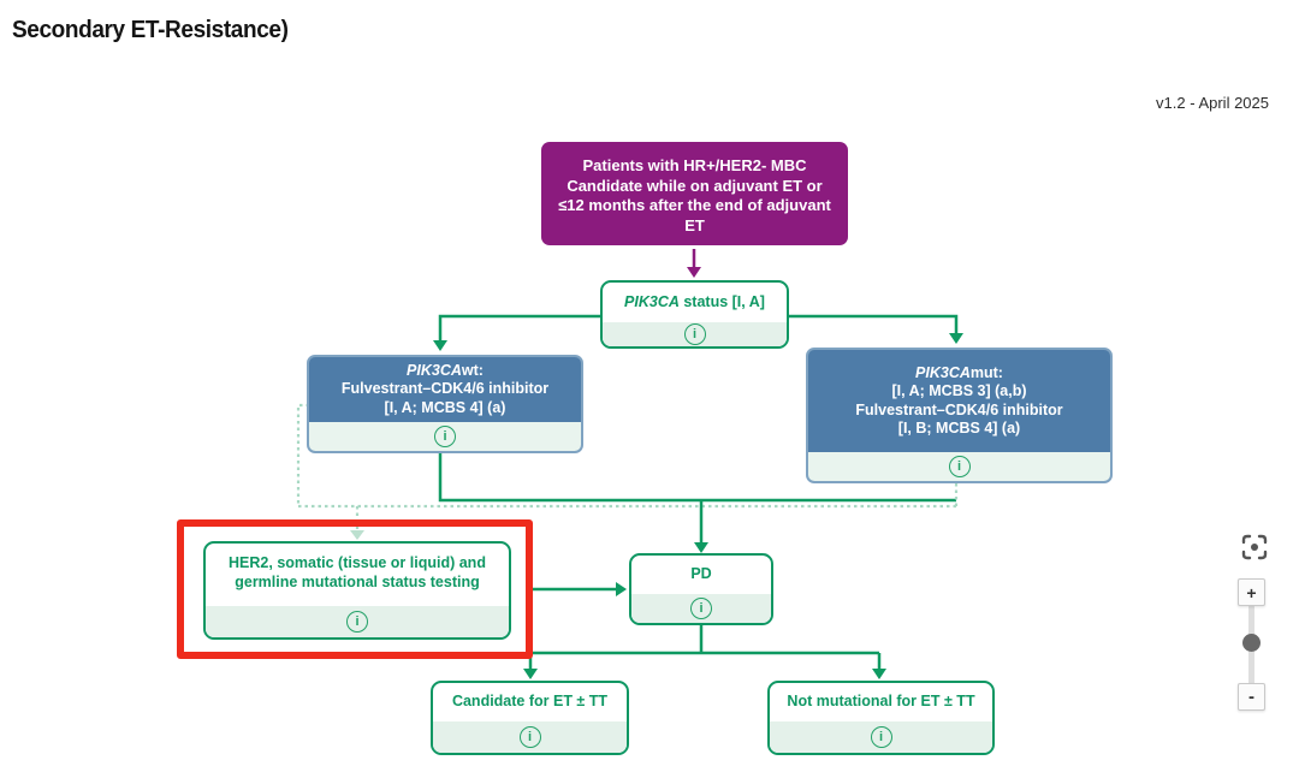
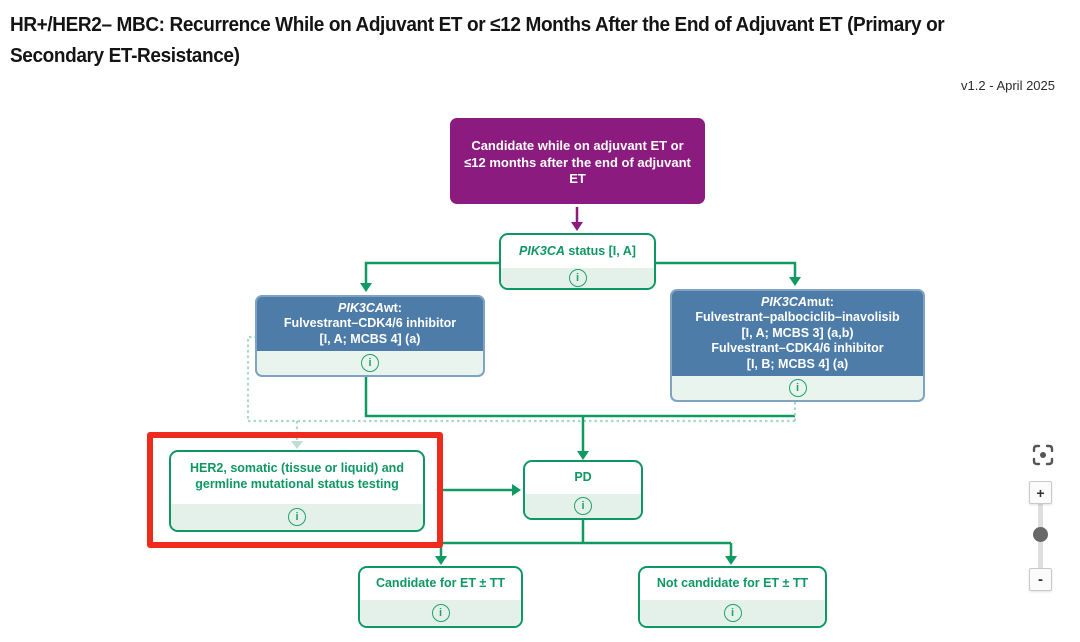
+ HR+/HER2– MBC: Recurrence While on Adjuvant ET or ≤12 Months After the End of Adjuvant ET (Primary or
  Secondary ET-Resistance)
  v1.2 - April 2025
- Patients with HR+/HER2- MBC
  Candidate while on adjuvant ET or
  ≤12 months after the end of adjuvant
  ET
  PIK3CA status [I, A]
  i
  PIK3CAwt:
  Fulvestrant–CDK4/6 inhibitor
  [I, A; MCBS 4] (a)
  i
  PIK3CAmut:
+ Fulvestrant–palbociclib–inavolisib
  [I, A; MCBS 3] (a,b)
  Fulvestrant–CDK4/6 inhibitor
  [I, B; MCBS 4] (a)
  i
  HER2, somatic (tissue or liquid) and
  germline mutational status testing
  i
  PD
  i
  Candidate for ET ± TT
  i
- Not mutational for ET ± TT
+ Not candidate for ET ± TT
  i
  +
  -
